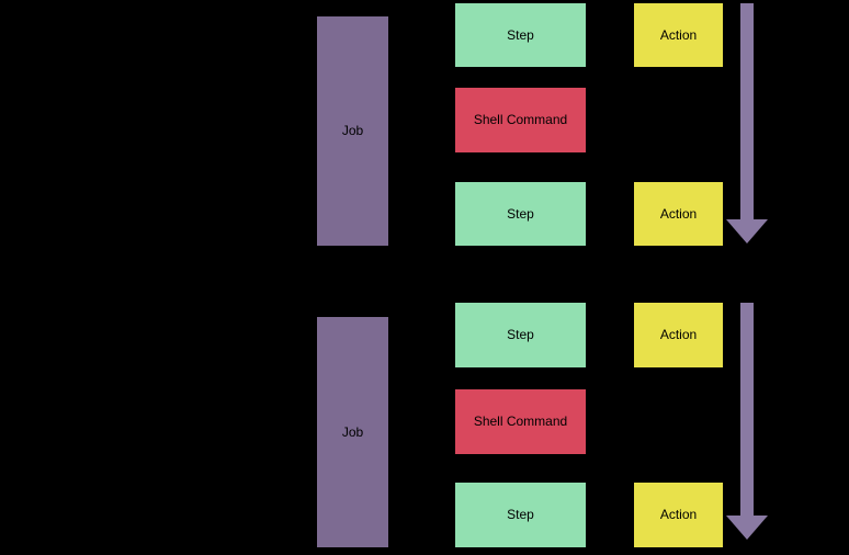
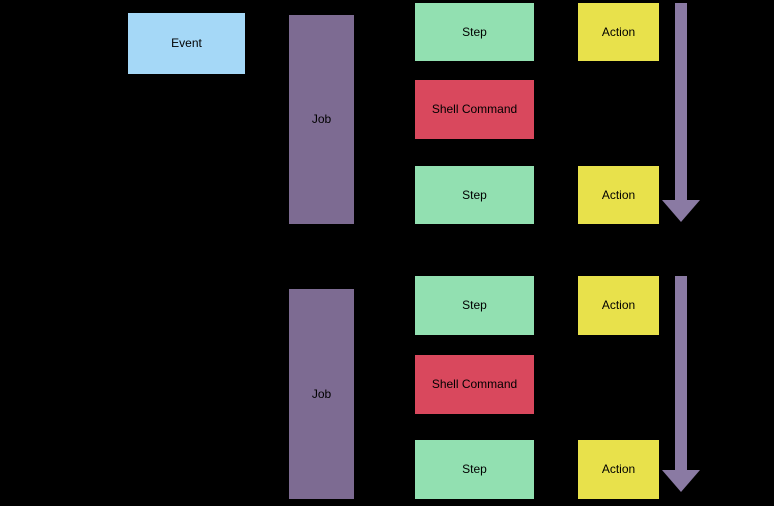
+ Event
  Job
  Job
  Step
  Shell Command
  Step
  Step
  Shell Command
  Step
  Action
  Action
  Action
  Action
